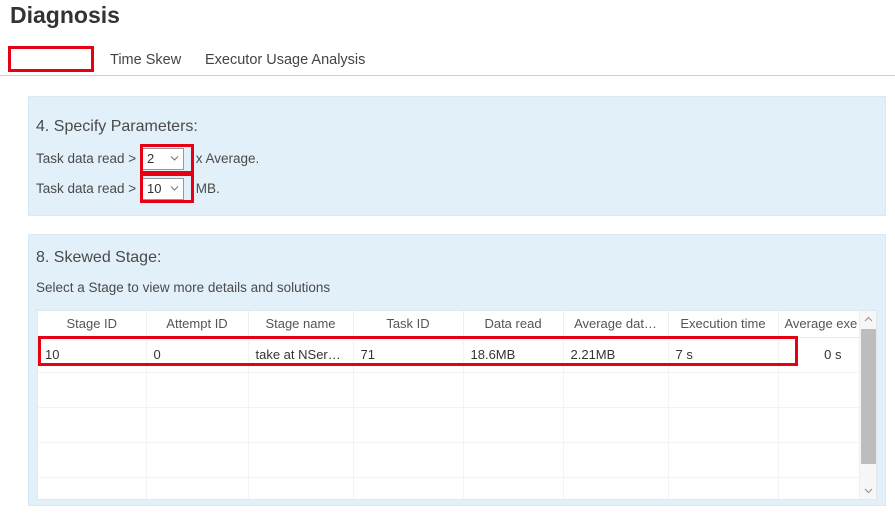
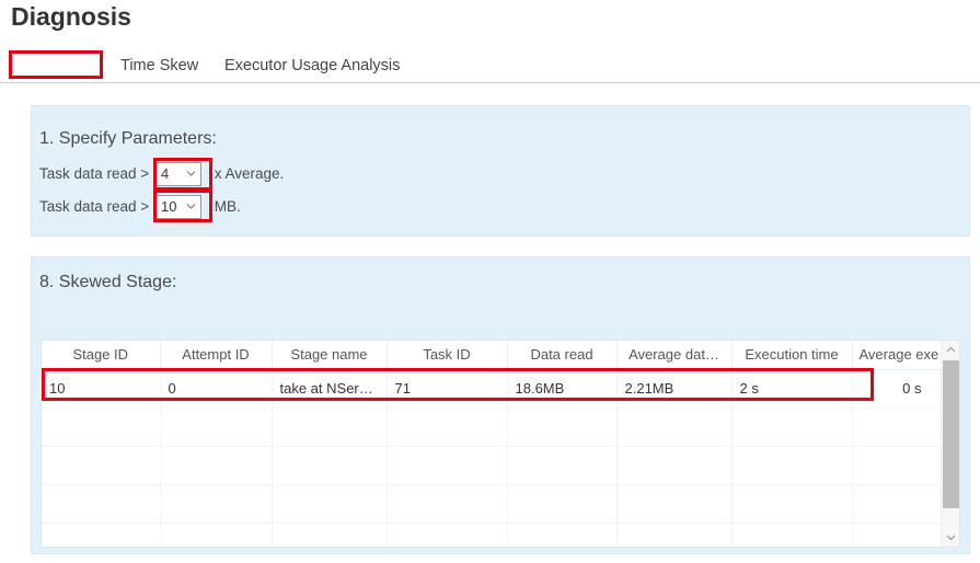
  Diagnosis
  Time Skew
  Executor Usage Analysis
- 4. Specify Parameters:
+ 1. Specify Parameters:
  Task data read >
- 2
+ 4
  x Average.
  Task data read >
  10
  MB.
  8. Skewed Stage:
- Select a Stage to view more details and solutions
  Stage ID	Attempt ID	Stage name	Task ID	Data read	Average dat…	Execution time	Average exe
- 10	0	take at NSer…	71	18.6MB	2.21MB	7 s	0 s
+ 10	0	take at NSer…	71	18.6MB	2.21MB	2 s	0 s
